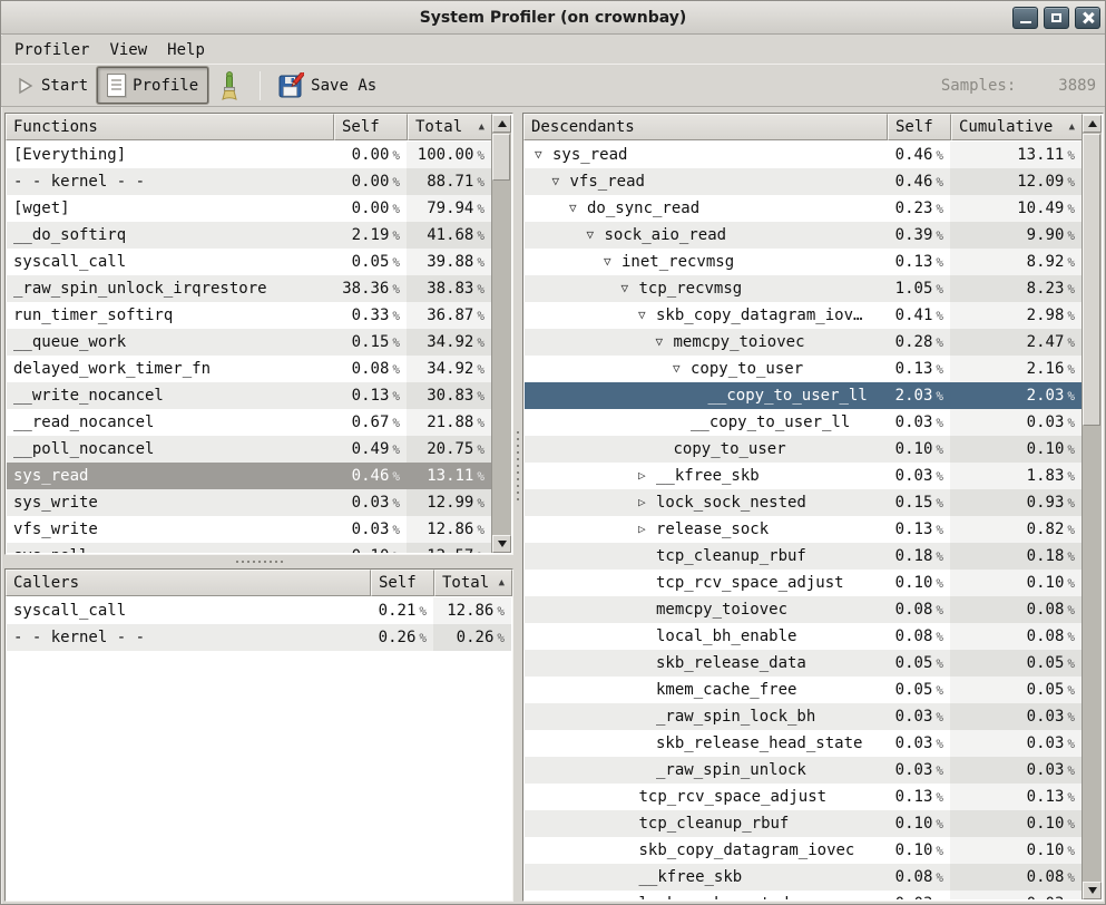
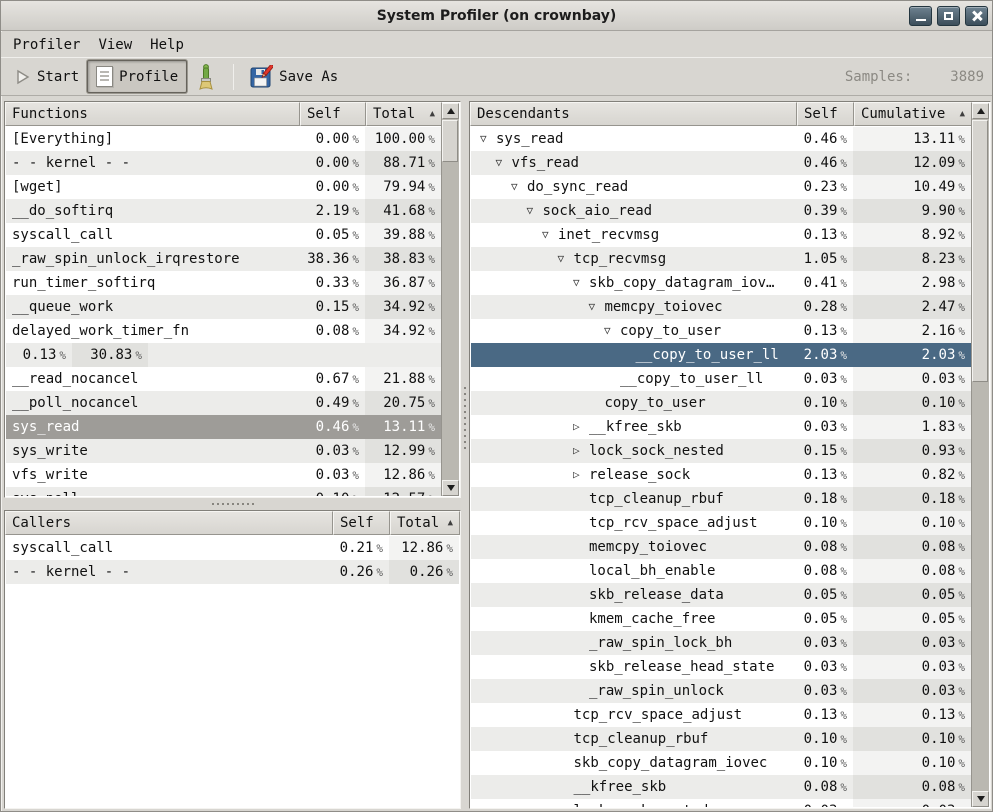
  System Profiler (on crownbay)
  Profiler
  View
  Help
  Start
  Profile
  Save As
  Samples:
  3889
  Functions
  Self
  Total
  ▲
  [Everything]
  0.00 %
  100.00 %
  - - kernel - -
  0.00 %
  88.71 %
  [wget]
  0.00 %
  79.94 %
  __do_softirq
  2.19 %
  41.68 %
  syscall_call
  0.05 %
  39.88 %
  _raw_spin_unlock_irqrestore
  38.36 %
  38.83 %
  run_timer_softirq
  0.33 %
  36.87 %
  __queue_work
  0.15 %
  34.92 %
  delayed_work_timer_fn
  0.08 %
  34.92 %
- __write_nocancel
  0.13 %
  30.83 %
  __read_nocancel
  0.67 %
  21.88 %
  __poll_nocancel
  0.49 %
  20.75 %
  sys_read
  0.46 %
  13.11 %
  sys_write
  0.03 %
  12.99 %
  vfs_write
  0.03 %
  12.86 %
  Callers
  Self
  Total
  ▲
  syscall_call
  0.21 %
  12.86 %
  - - kernel - -
  0.26 %
  0.26 %
  Descendants
  Self
  Cumulative
  ▲
  ▽
  sys_read
  0.46 %
  13.11 %
  ▽
  vfs_read
  0.46 %
  12.09 %
  ▽
  do_sync_read
  0.23 %
  10.49 %
  ▽
  sock_aio_read
  0.39 %
  9.90 %
  ▽
  inet_recvmsg
  0.13 %
  8.92 %
  ▽
  tcp_recvmsg
  1.05 %
  8.23 %
  ▽
  skb_copy_datagram_iov…
  0.41 %
  2.98 %
  ▽
  memcpy_toiovec
  0.28 %
  2.47 %
  ▽
  copy_to_user
  0.13 %
  2.16 %
  __copy_to_user_ll
  2.03 %
  2.03 %
  __copy_to_user_ll
  0.03 %
  0.03 %
  copy_to_user
  0.10 %
  0.10 %
  ▷
  __kfree_skb
  0.03 %
  1.83 %
  ▷
  lock_sock_nested
  0.15 %
  0.93 %
  ▷
  release_sock
  0.13 %
  0.82 %
  tcp_cleanup_rbuf
  0.18 %
  0.18 %
  tcp_rcv_space_adjust
  0.10 %
  0.10 %
  memcpy_toiovec
  0.08 %
  0.08 %
  local_bh_enable
  0.08 %
  0.08 %
  skb_release_data
  0.05 %
  0.05 %
  kmem_cache_free
  0.05 %
  0.05 %
  _raw_spin_lock_bh
  0.03 %
  0.03 %
  skb_release_head_state
  0.03 %
  0.03 %
  _raw_spin_unlock
  0.03 %
  0.03 %
  tcp_rcv_space_adjust
  0.13 %
  0.13 %
  tcp_cleanup_rbuf
  0.10 %
  0.10 %
  skb_copy_datagram_iovec
  0.10 %
  0.10 %
  __kfree_skb
  0.08 %
  0.08 %
